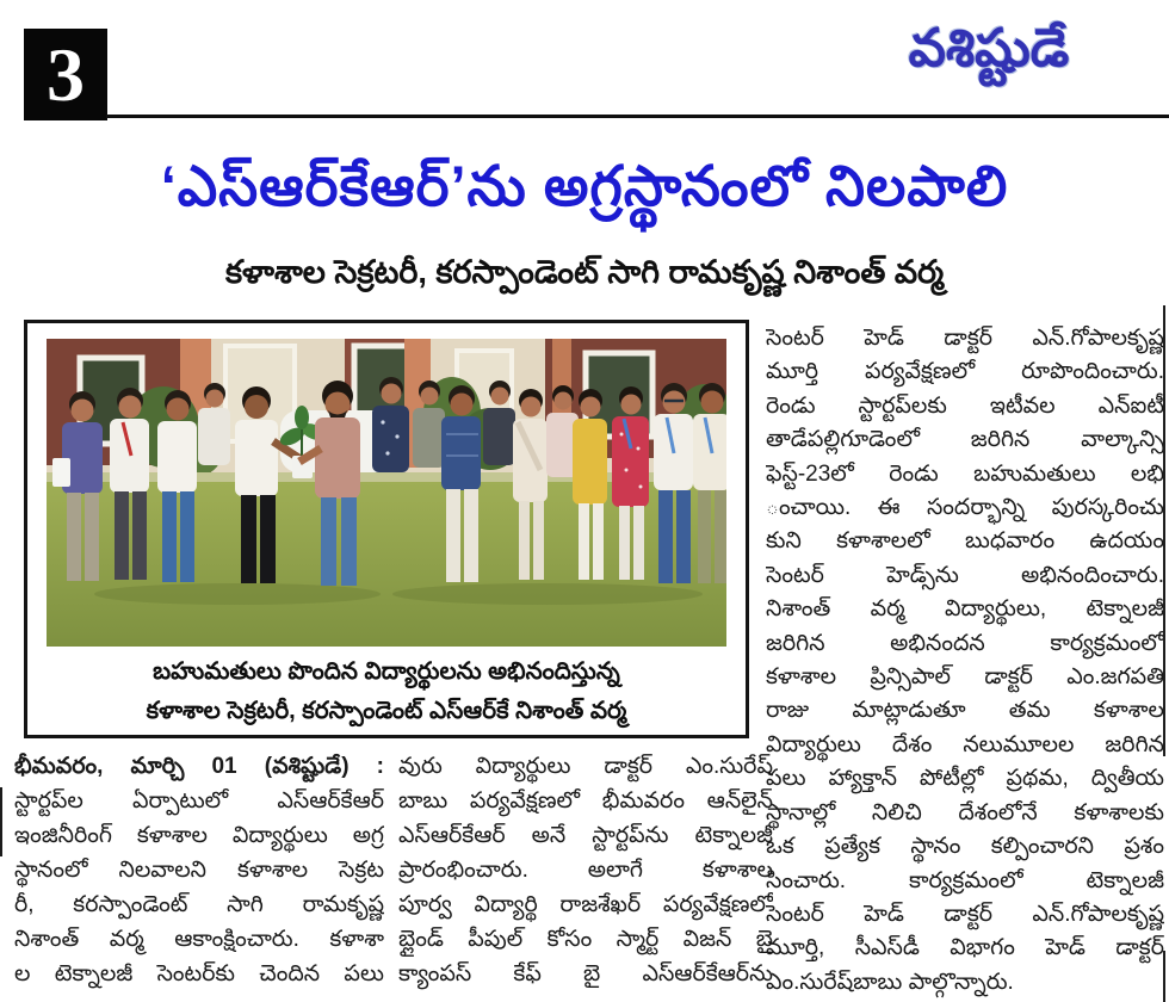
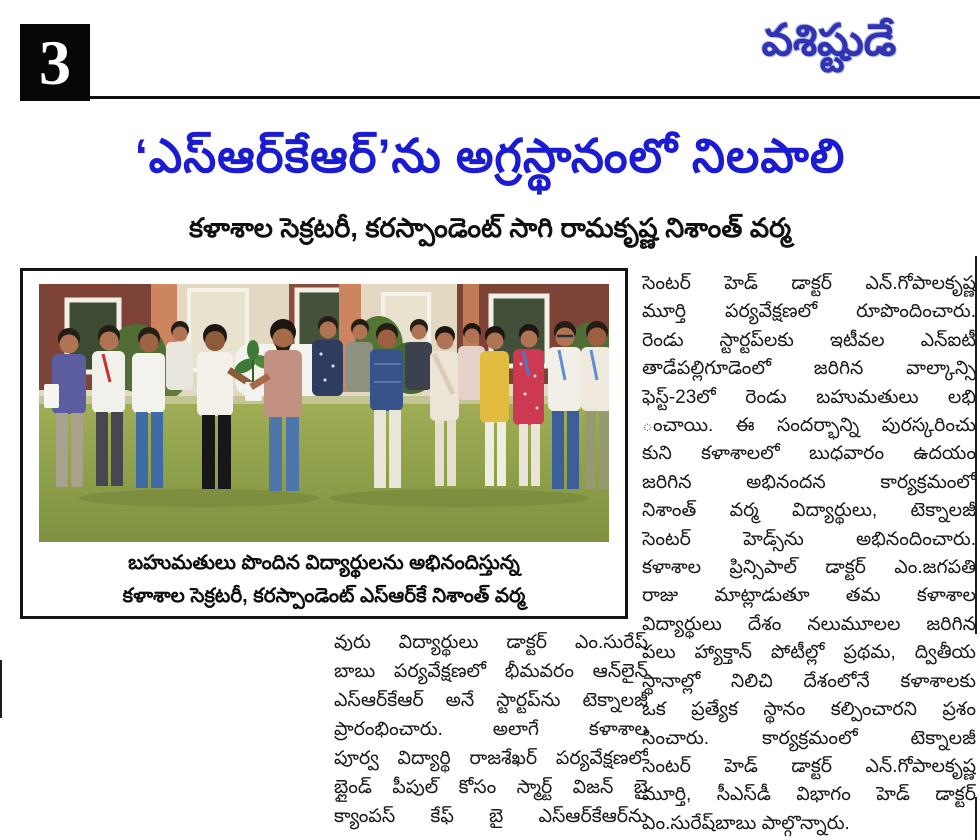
  3
  వశిష్టుడే
  ‘ఎస్ఆర్‌కేఆర్’ను అగ్రస్థానంలో నిలపాలి
  కళాశాల సెక్రటరీ, కరస్పాండెంట్ సాగి రామకృష్ణ నిశాంత్ వర్మ
  బహుమతులు పొందిన విద్యార్థులను అభినందిస్తున్న
  కళాశాల సెక్రటరీ, కరస్పాండెంట్ ఎస్ఆర్‌కే నిశాంత్ వర్మ
  సెంటర్ హెడ్ డాక్టర్ ఎన్.గోపాలకృష్ణ
  మూర్తి పర్యవేక్షణలో రూపొందించారు.
  రెండు స్టార్టప్‌లకు ఇటీవల ఎన్‌ఐటీ
  తాడేపల్లిగూడెంలో జరిగిన వాల్కాన్సి
  ఫెస్ట్-23లో రెండు బహుమతులు లభి
  ంచాయి. ఈ సందర్భాన్ని పురస్కరించు
  కుని కళాశాలలో బుధవారం ఉదయం
- సెంటర్ హెడ్స్‌ను అభినందించారు.
+ జరిగిన అభినందన కార్యక్రమంలో
  నిశాంత్ వర్మ విద్యార్థులు, టెక్నాలజీ
- జరిగిన అభినందన కార్యక్రమంలో
+ సెంటర్ హెడ్స్‌ను అభినందించారు.
  కళాశాల ప్రిన్సిపాల్ డాక్టర్ ఎం.జగపతి
  రాజు మాట్లాడుతూ తమ కళాశాల
  విద్యార్థులు దేశం నలుమూలల జరిగిన
  పలు హ్యాక్తాన్ పోటీల్లో ప్రథమ, ద్వితీయ
  స్థానాల్లో నిలిచి దేశంలోనే కళాశాలకు
  ఒక ప్రత్యేక స్థానం కల్పించారని ప్రశం
  సించారు. కార్యక్రమంలో టెక్నాలజీ
  సెంటర్ హెడ్ డాక్టర్ ఎన్.గోపాలకృష్ణ
  మూర్తి, సీఎస్‌డీ విభాగం హెడ్ డాక్టర్
  ఎం.సురేష్‌బాబు పాల్గొన్నారు.
- భీమవరం, మార్చి 01 (వశిష్టుడే) :
- స్టార్టప్‌ల ఏర్పాటులో ఎస్ఆర్‌కేఆర్
- ఇంజినీరింగ్ కళాశాల విద్యార్థులు అగ్ర
- స్థానంలో నిలవాలని కళాశాల సెక్రట
- రీ, కరస్పాండెంట్ సాగి రామకృష్ణ
- నిశాంత్ వర్మ ఆకాంక్షించారు. కళాశా
- ల టెక్నాలజీ సెంటర్‌కు చెందిన పలు
  వురు విద్యార్థులు డాక్టర్ ఎం.సురేష్
  బాబు పర్యవేక్షణలో భీమవరం ఆన్‌లైన్
  ఎస్ఆర్‌కేఆర్ అనే స్టార్టప్‌ను టెక్నాలజీ
  ప్రారంభించారు. అలాగే కళాశాల
  పూర్వ విద్యార్థి రాజశేఖర్ పర్యవేక్షణలో
  బ్లైండ్ పీపుల్ కోసం స్మార్ట్ విజన్ బై
  క్యాంపస్ కేఫ్ బై ఎస్ఆర్‌కేఆర్‌ను
